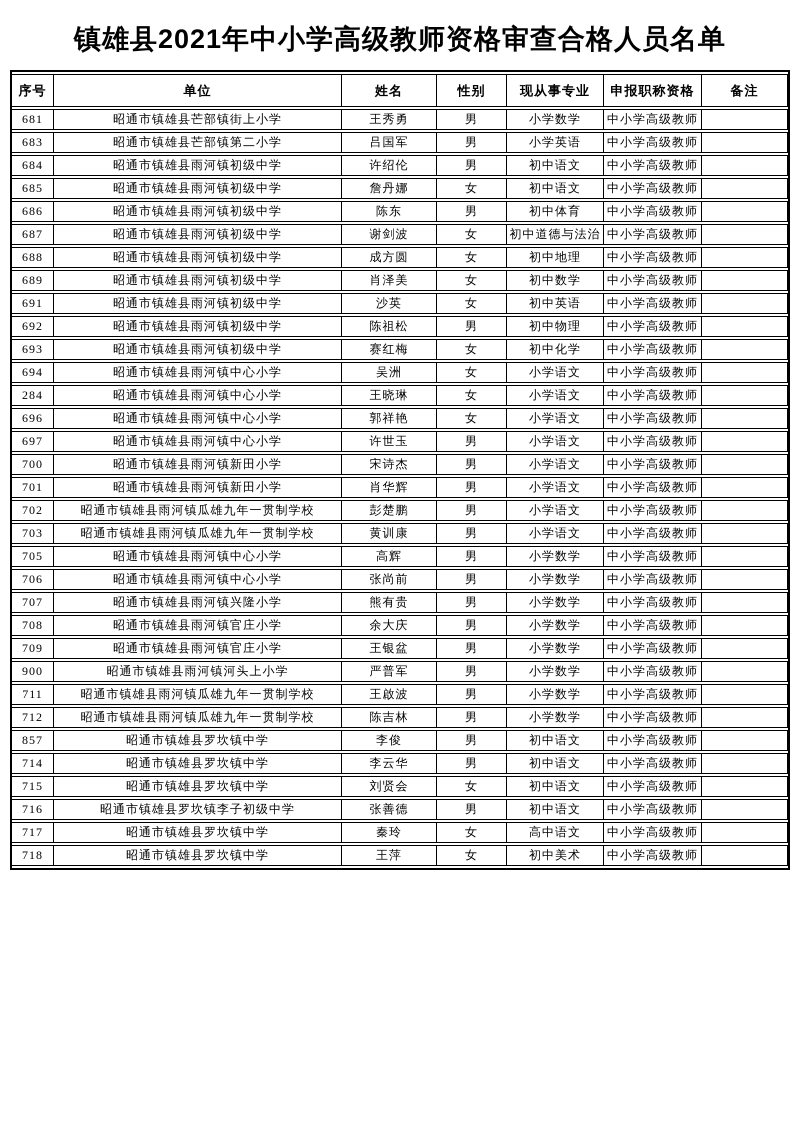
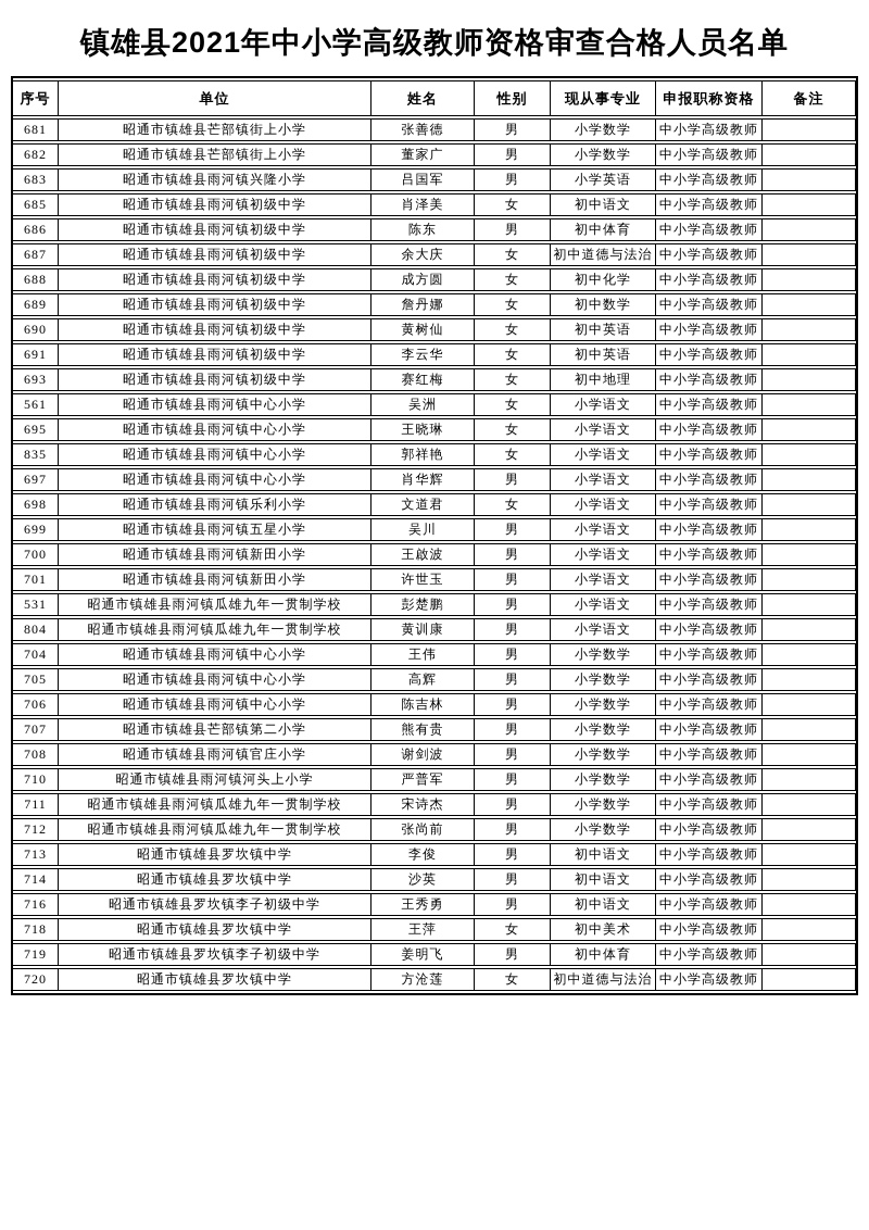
  镇雄县2021年中小学高级教师资格审查合格人员名单
  序号	单位	姓名	性别	现从事专业	申报职称资格	备注
- 681	昭通市镇雄县芒部镇街上小学	王秀勇	男	小学数学	中小学高级教师
+ 681	昭通市镇雄县芒部镇街上小学	张善德	男	小学数学	中小学高级教师
+ 682	昭通市镇雄县芒部镇街上小学	董家广	男	小学数学	中小学高级教师
- 683	昭通市镇雄县芒部镇第二小学	吕国军	男	小学英语	中小学高级教师
+ 683	昭通市镇雄县雨河镇兴隆小学	吕国军	男	小学英语	中小学高级教师
- 684	昭通市镇雄县雨河镇初级中学	许绍伦	男	初中语文	中小学高级教师
- 685	昭通市镇雄县雨河镇初级中学	詹丹娜	女	初中语文	中小学高级教师
+ 685	昭通市镇雄县雨河镇初级中学	肖泽美	女	初中语文	中小学高级教师
  686	昭通市镇雄县雨河镇初级中学	陈东	男	初中体育	中小学高级教师
- 687	昭通市镇雄县雨河镇初级中学	谢剑波	女	初中道德与法治	中小学高级教师
+ 687	昭通市镇雄县雨河镇初级中学	余大庆	女	初中道德与法治	中小学高级教师
- 688	昭通市镇雄县雨河镇初级中学	成方圆	女	初中地理	中小学高级教师
+ 688	昭通市镇雄县雨河镇初级中学	成方圆	女	初中化学	中小学高级教师
- 689	昭通市镇雄县雨河镇初级中学	肖泽美	女	初中数学	中小学高级教师
+ 689	昭通市镇雄县雨河镇初级中学	詹丹娜	女	初中数学	中小学高级教师
+ 690	昭通市镇雄县雨河镇初级中学	黄树仙	女	初中英语	中小学高级教师
- 691	昭通市镇雄县雨河镇初级中学	沙英	女	初中英语	中小学高级教师
+ 691	昭通市镇雄县雨河镇初级中学	李云华	女	初中英语	中小学高级教师
- 692	昭通市镇雄县雨河镇初级中学	陈祖松	男	初中物理	中小学高级教师
- 693	昭通市镇雄县雨河镇初级中学	赛红梅	女	初中化学	中小学高级教师
+ 693	昭通市镇雄县雨河镇初级中学	赛红梅	女	初中地理	中小学高级教师
- 694	昭通市镇雄县雨河镇中心小学	吴洲	女	小学语文	中小学高级教师
+ 561	昭通市镇雄县雨河镇中心小学	吴洲	女	小学语文	中小学高级教师
- 284	昭通市镇雄县雨河镇中心小学	王晓琳	女	小学语文	中小学高级教师
+ 695	昭通市镇雄县雨河镇中心小学	王晓琳	女	小学语文	中小学高级教师
- 696	昭通市镇雄县雨河镇中心小学	郭祥艳	女	小学语文	中小学高级教师
+ 835	昭通市镇雄县雨河镇中心小学	郭祥艳	女	小学语文	中小学高级教师
- 697	昭通市镇雄县雨河镇中心小学	许世玉	男	小学语文	中小学高级教师
+ 697	昭通市镇雄县雨河镇中心小学	肖华辉	男	小学语文	中小学高级教师
+ 698	昭通市镇雄县雨河镇乐利小学	文道君	女	小学语文	中小学高级教师
+ 699	昭通市镇雄县雨河镇五星小学	吴川	男	小学语文	中小学高级教师
- 700	昭通市镇雄县雨河镇新田小学	宋诗杰	男	小学语文	中小学高级教师
+ 700	昭通市镇雄县雨河镇新田小学	王啟波	男	小学语文	中小学高级教师
- 701	昭通市镇雄县雨河镇新田小学	肖华辉	男	小学语文	中小学高级教师
+ 701	昭通市镇雄县雨河镇新田小学	许世玉	男	小学语文	中小学高级教师
- 702	昭通市镇雄县雨河镇瓜雄九年一贯制学校	彭楚鹏	男	小学语文	中小学高级教师
+ 531	昭通市镇雄县雨河镇瓜雄九年一贯制学校	彭楚鹏	男	小学语文	中小学高级教师
- 703	昭通市镇雄县雨河镇瓜雄九年一贯制学校	黄训康	男	小学语文	中小学高级教师
+ 804	昭通市镇雄县雨河镇瓜雄九年一贯制学校	黄训康	男	小学语文	中小学高级教师
+ 704	昭通市镇雄县雨河镇中心小学	王伟	男	小学数学	中小学高级教师
  705	昭通市镇雄县雨河镇中心小学	高辉	男	小学数学	中小学高级教师
- 706	昭通市镇雄县雨河镇中心小学	张尚前	男	小学数学	中小学高级教师
+ 706	昭通市镇雄县雨河镇中心小学	陈吉林	男	小学数学	中小学高级教师
- 707	昭通市镇雄县雨河镇兴隆小学	熊有贵	男	小学数学	中小学高级教师
+ 707	昭通市镇雄县芒部镇第二小学	熊有贵	男	小学数学	中小学高级教师
- 708	昭通市镇雄县雨河镇官庄小学	余大庆	男	小学数学	中小学高级教师
+ 708	昭通市镇雄县雨河镇官庄小学	谢剑波	男	小学数学	中小学高级教师
- 709	昭通市镇雄县雨河镇官庄小学	王银盆	男	小学数学	中小学高级教师
- 900	昭通市镇雄县雨河镇河头上小学	严普军	男	小学数学	中小学高级教师
+ 710	昭通市镇雄县雨河镇河头上小学	严普军	男	小学数学	中小学高级教师
- 711	昭通市镇雄县雨河镇瓜雄九年一贯制学校	王啟波	男	小学数学	中小学高级教师
+ 711	昭通市镇雄县雨河镇瓜雄九年一贯制学校	宋诗杰	男	小学数学	中小学高级教师
- 712	昭通市镇雄县雨河镇瓜雄九年一贯制学校	陈吉林	男	小学数学	中小学高级教师
+ 712	昭通市镇雄县雨河镇瓜雄九年一贯制学校	张尚前	男	小学数学	中小学高级教师
- 857	昭通市镇雄县罗坎镇中学	李俊	男	初中语文	中小学高级教师
+ 713	昭通市镇雄县罗坎镇中学	李俊	男	初中语文	中小学高级教师
- 714	昭通市镇雄县罗坎镇中学	李云华	男	初中语文	中小学高级教师
+ 714	昭通市镇雄县罗坎镇中学	沙英	男	初中语文	中小学高级教师
- 715	昭通市镇雄县罗坎镇中学	刘贤会	女	初中语文	中小学高级教师
- 716	昭通市镇雄县罗坎镇李子初级中学	张善德	男	初中语文	中小学高级教师
+ 716	昭通市镇雄县罗坎镇李子初级中学	王秀勇	男	初中语文	中小学高级教师
- 717	昭通市镇雄县罗坎镇中学	秦玲	女	高中语文	中小学高级教师
  718	昭通市镇雄县罗坎镇中学	王萍	女	初中美术	中小学高级教师
+ 719	昭通市镇雄县罗坎镇李子初级中学	姜明飞	男	初中体育	中小学高级教师
+ 720	昭通市镇雄县罗坎镇中学	方沧莲	女	初中道德与法治	中小学高级教师
